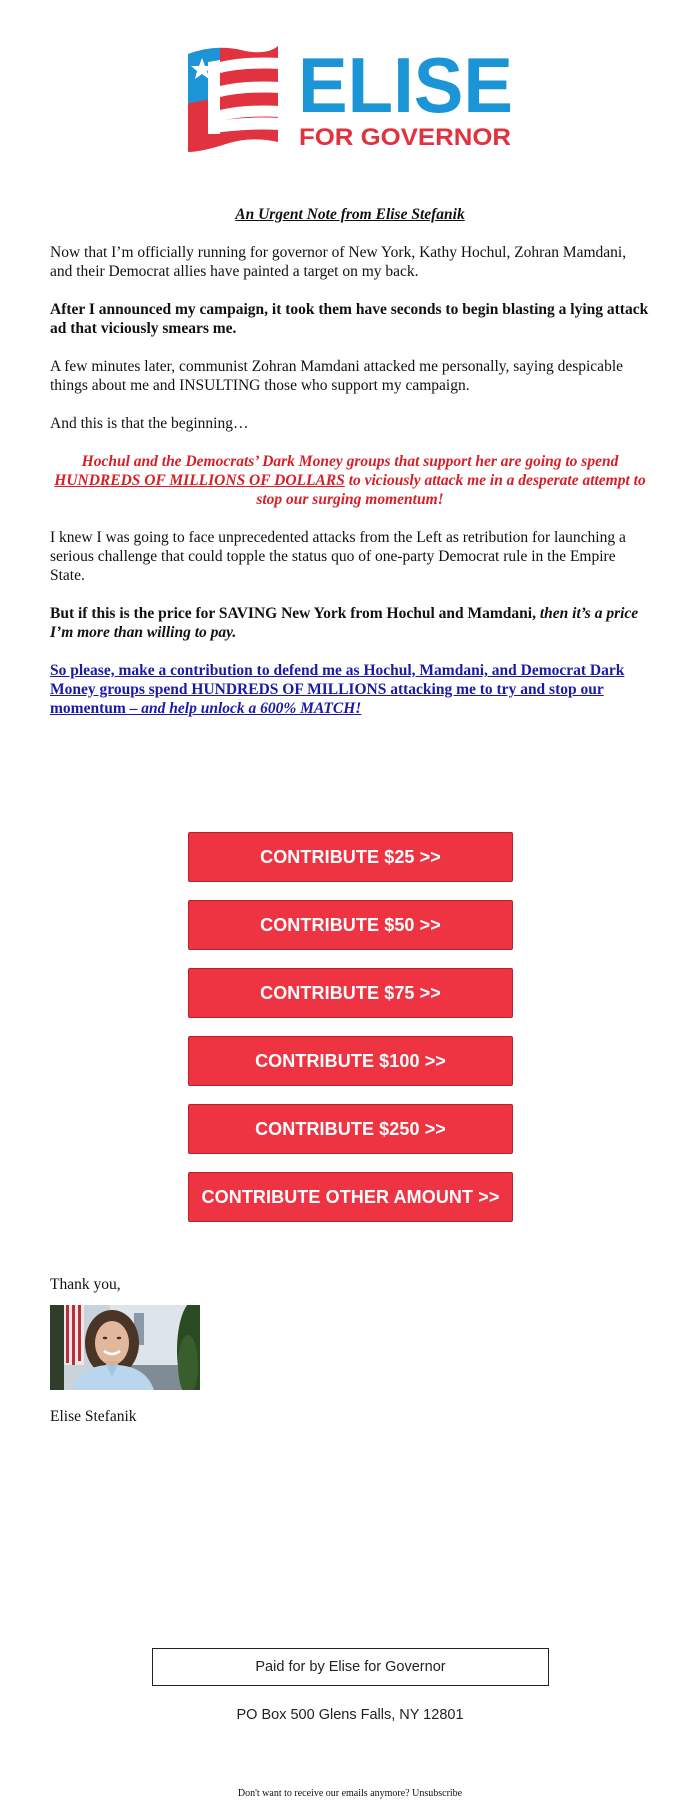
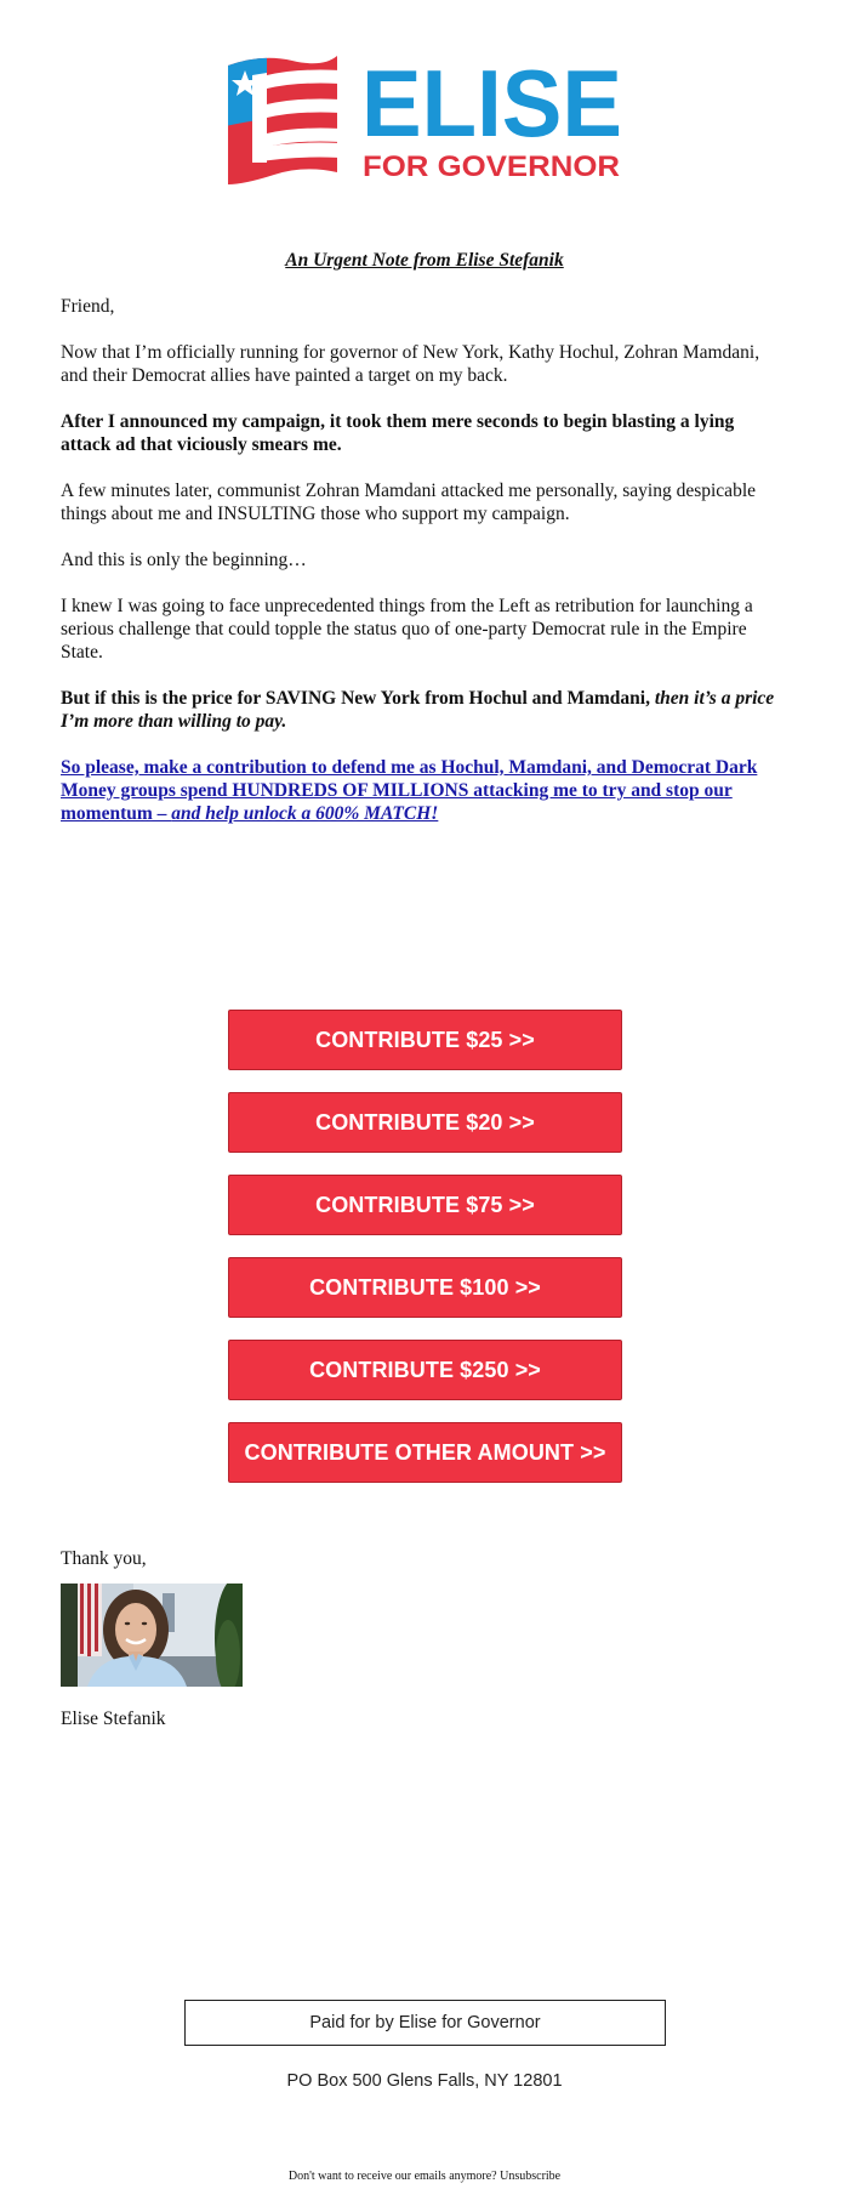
  ELISE
  FOR GOVERNOR
  An Urgent Note from Elise Stefanik
+ Friend,
  Now that I’m officially running for governor of New York, Kathy Hochul, Zohran Mamdani, and their Democrat allies have painted a target on my back.
- After I announced my campaign, it took them have seconds to begin blasting a lying attack ad that viciously smears me.
+ After I announced my campaign, it took them mere seconds to begin blasting a lying attack ad that viciously smears me.
  A few minutes later, communist Zohran Mamdani attacked me personally, saying despicable things about me and INSULTING those who support my campaign.
- And this is that the beginning…
+ And this is only the beginning…
- Hochul and the Democrats’ Dark Money groups that support her are going to spend HUNDREDS OF MILLIONS OF DOLLARS to viciously attack me in a desperate attempt to stop our surging momentum!
- I knew I was going to face unprecedented attacks from the Left as retribution for launching a serious challenge that could topple the status quo of one-party Democrat rule in the Empire State.
+ I knew I was going to face unprecedented things from the Left as retribution for launching a serious challenge that could topple the status quo of one-party Democrat rule in the Empire State.
  But if this is the price for SAVING New York from Hochul and Mamdani, then it’s a price I’m more than willing to pay.
  So please, make a contribution to defend me as Hochul, Mamdani, and Democrat Dark Money groups spend HUNDREDS OF MILLIONS attacking me to try and stop our momentum – and help unlock a 600% MATCH!
  CONTRIBUTE $25 >>
- CONTRIBUTE $50 >>
+ CONTRIBUTE $20 >>
  CONTRIBUTE $75 >>
  CONTRIBUTE $100 >>
  CONTRIBUTE $250 >>
  CONTRIBUTE OTHER AMOUNT >>
  Thank you,
  Elise Stefanik
  Paid for by Elise for Governor
  PO Box 500 Glens Falls, NY 12801
  Don't want to receive our emails anymore? Unsubscribe
